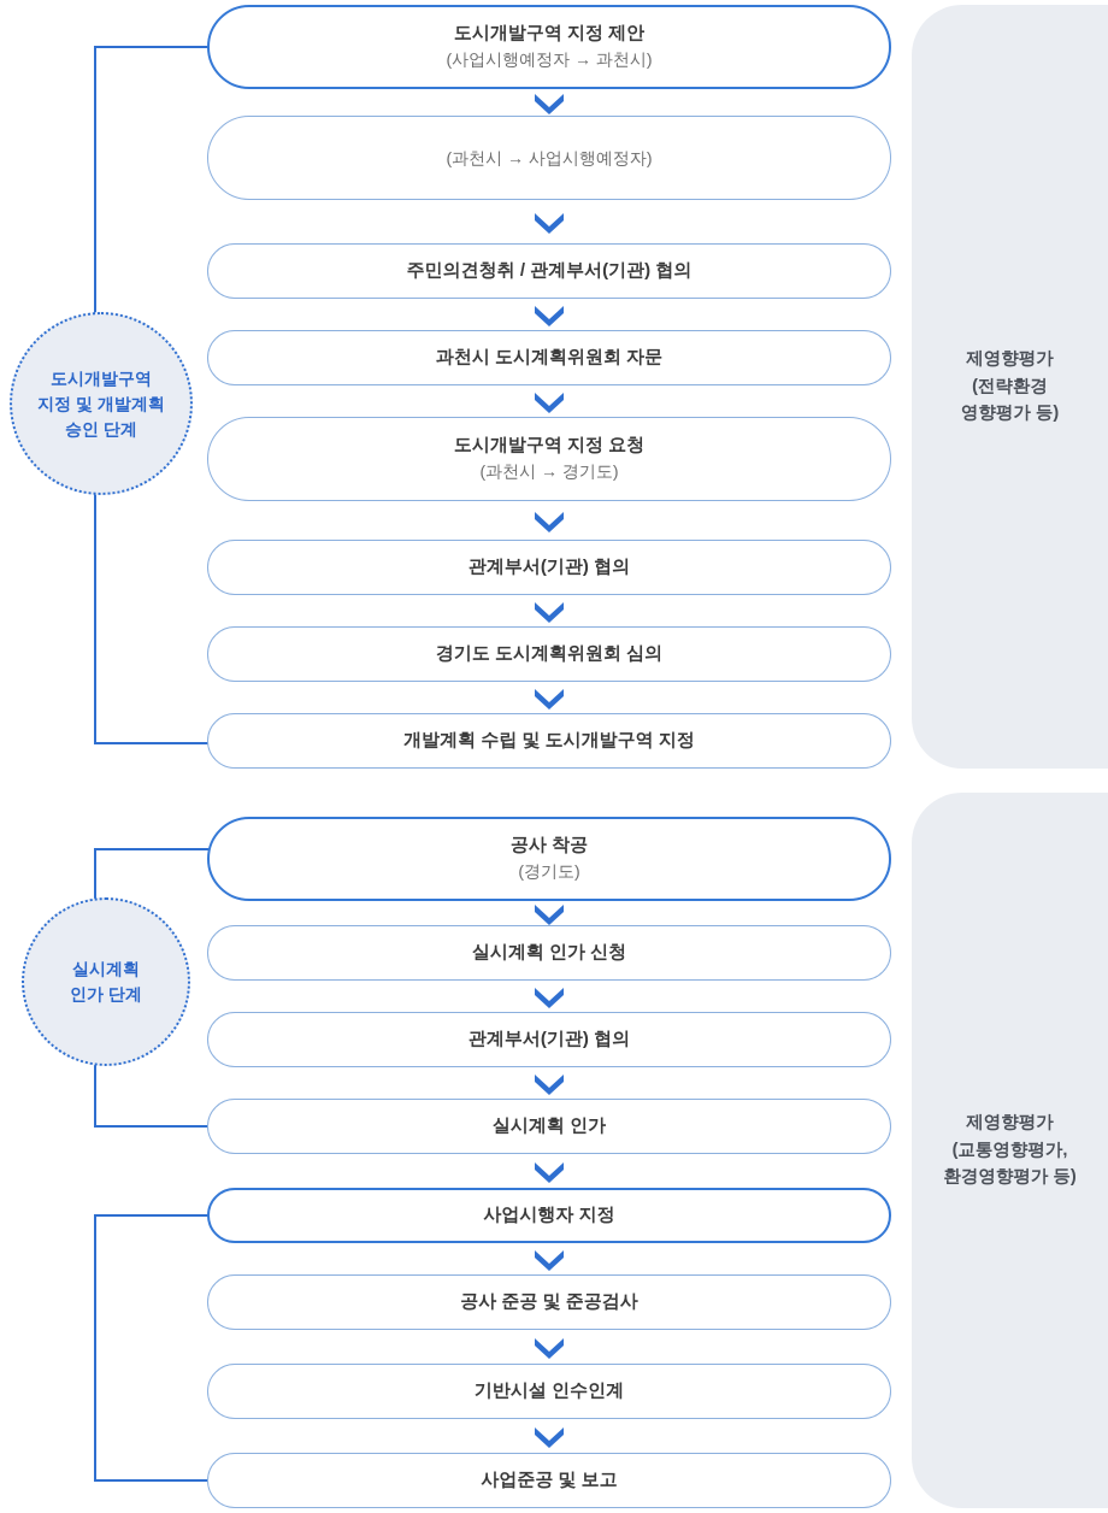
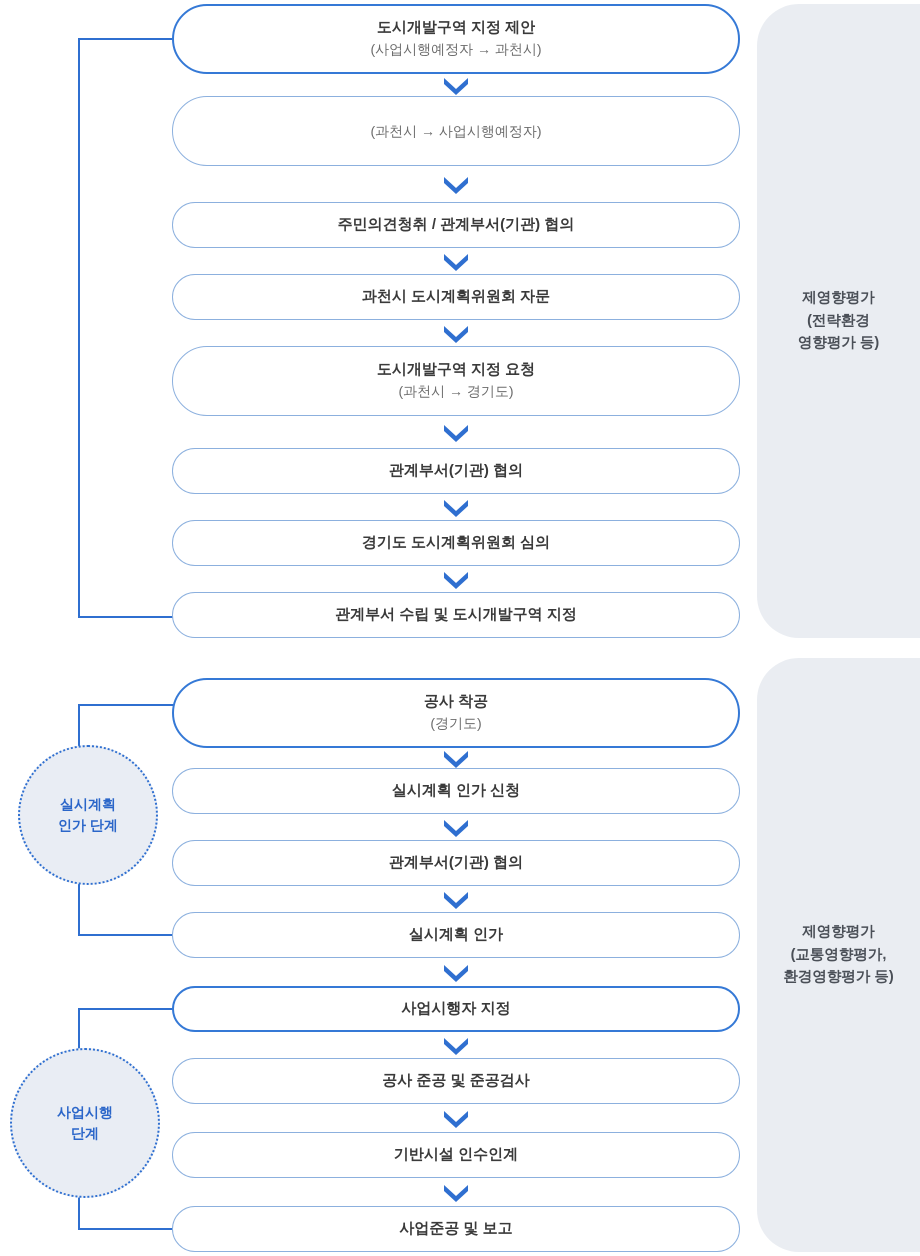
  제영향평가
  (전략환경
  영향평가 등)
  제영향평가
  (교통영향평가,
  환경영향평가 등)
- 도시개발구역
- 지정 및 개발계획
- 승인 단계
  실시계획
  인가 단계
+ 사업시행
+ 단계
  도시개발구역 지정 제안
  (사업시행예정자 → 과천시)
  (과천시 → 사업시행예정자)
  주민의견청취 / 관계부서(기관) 협의
  과천시 도시계획위원회 자문
  도시개발구역 지정 요청
  (과천시 → 경기도)
  관계부서(기관) 협의
  경기도 도시계획위원회 심의
- 개발계획 수립 및 도시개발구역 지정
+ 관계부서 수립 및 도시개발구역 지정
  공사 착공
  (경기도)
  실시계획 인가 신청
  관계부서(기관) 협의
  실시계획 인가
  사업시행자 지정
  공사 준공 및 준공검사
  기반시설 인수인계
  사업준공 및 보고
